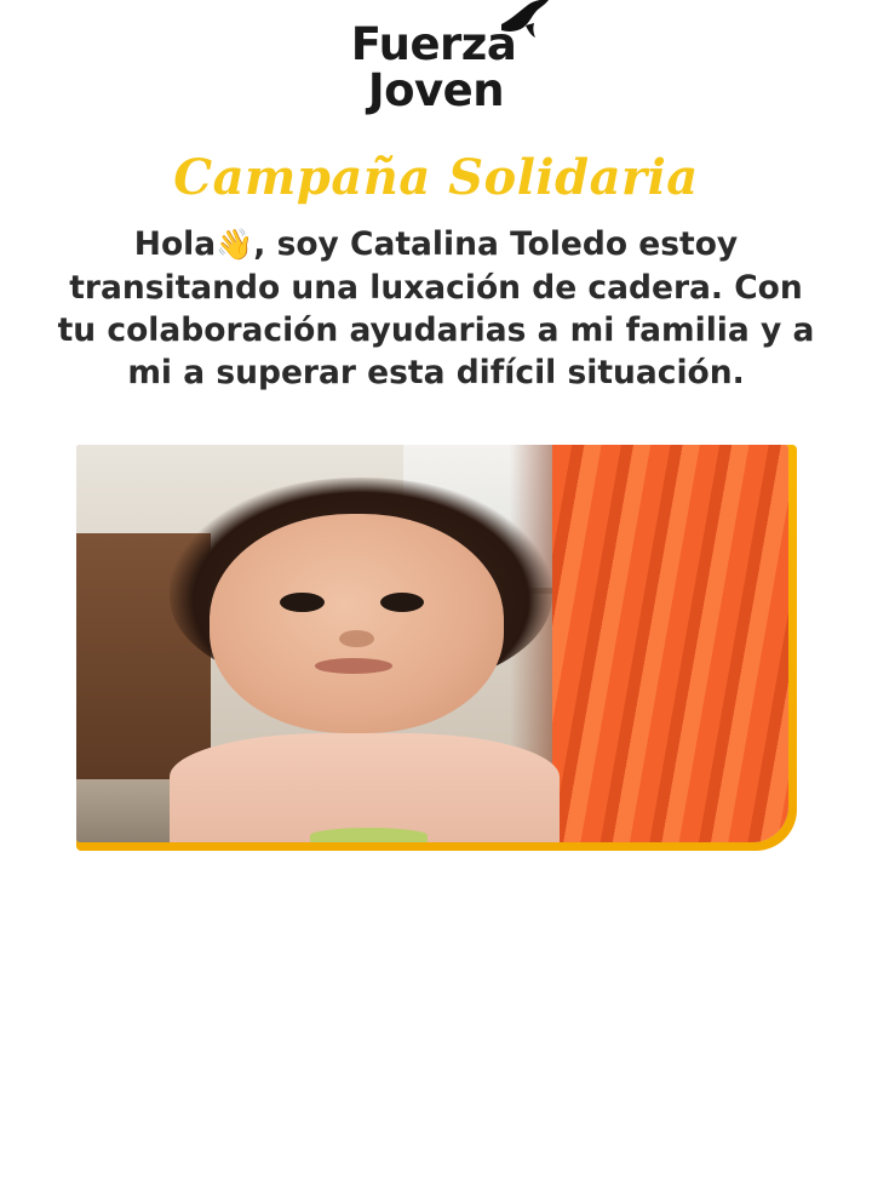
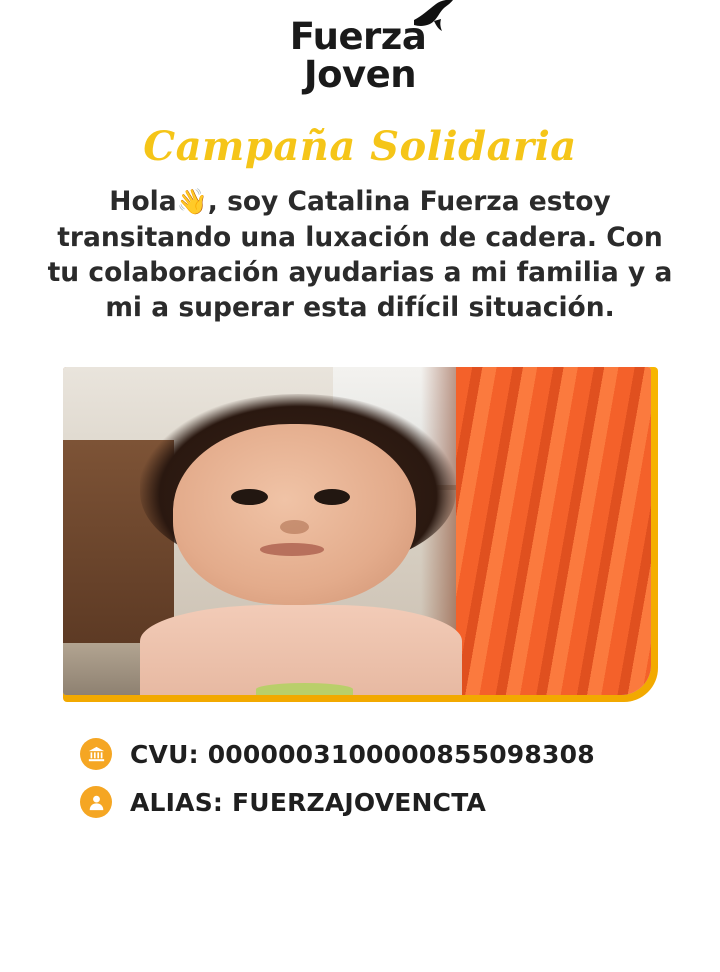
  Fuerza
  Joven
  Campaña Solidaria
- Hola👋, soy Catalina Toledo estoy transitando una luxación de cadera. Con tu colaboración ayudarias a mi familia y a mi a superar esta difícil situación.
+ Hola👋, soy Catalina Fuerza estoy transitando una luxación de cadera. Con tu colaboración ayudarias a mi familia y a mi a superar esta difícil situación.
+ CVU: 0000003100000855098308
+ ALIAS: FUERZAJOVENCTA
